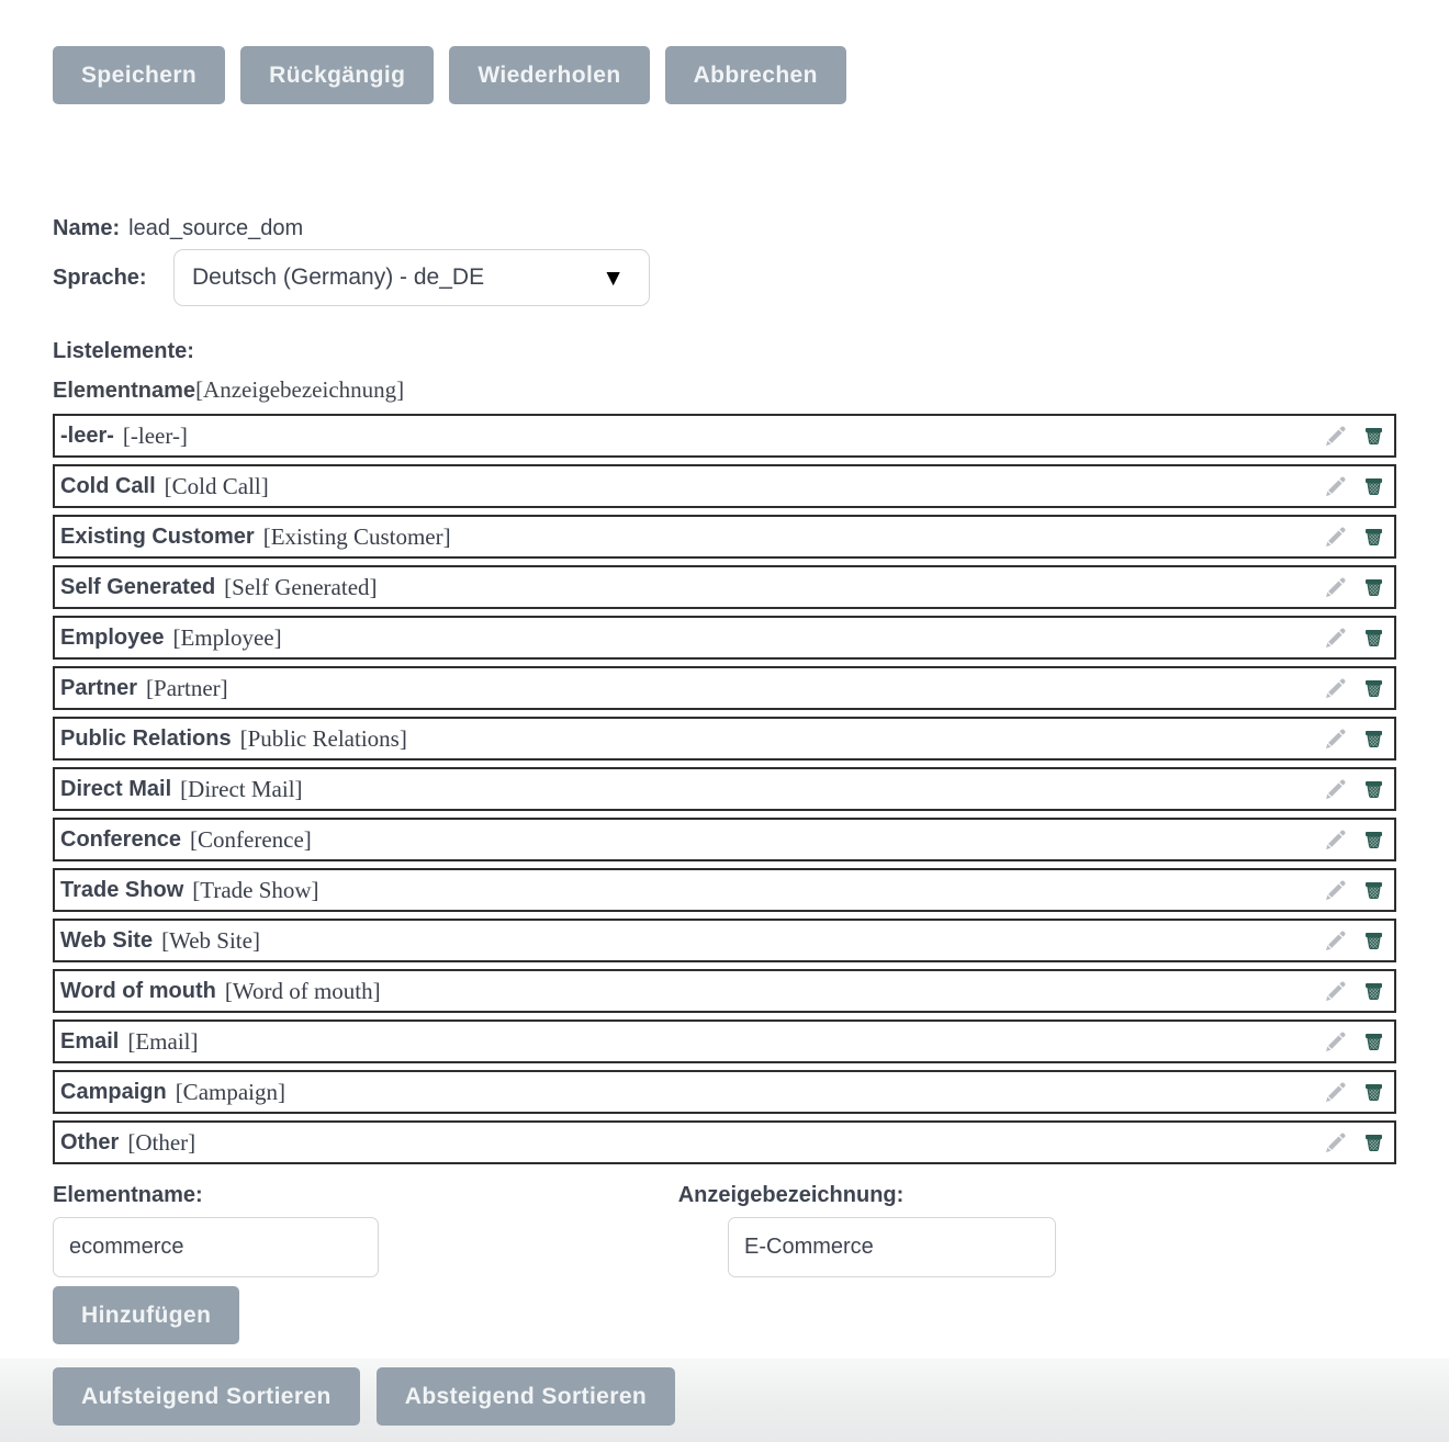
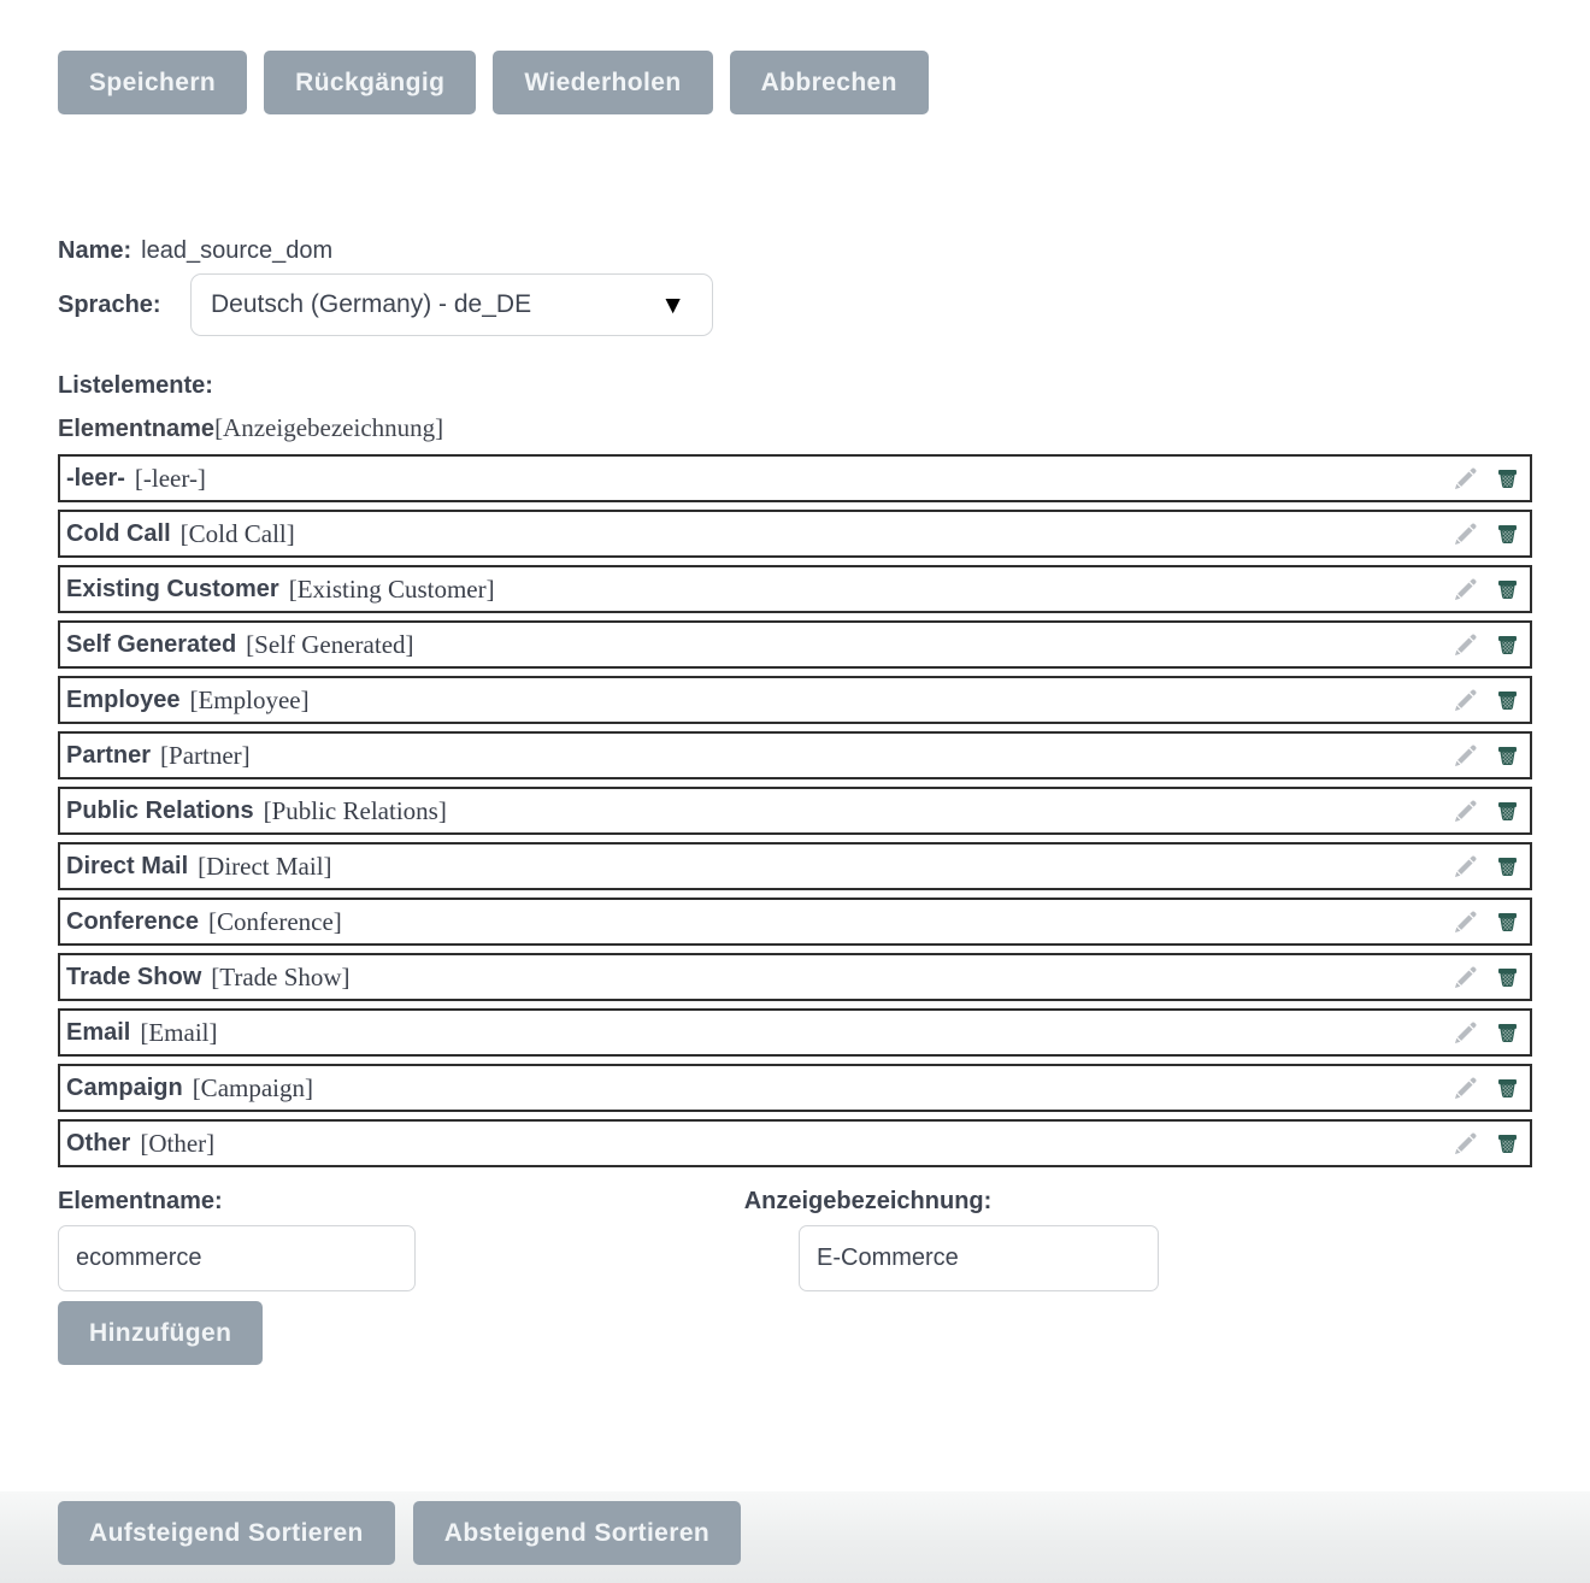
  Speichern
  Rückgängig
  Wiederholen
  Abbrechen
  Name: lead_source_dom
  Sprache:
  Deutsch (Germany) - de_DE
  ▼
  Listelemente:
  Elementname[Anzeigebezeichnung]
  -leer-
  [-leer-]
  Cold Call
  [Cold Call]
  Existing Customer
  [Existing Customer]
  Self Generated
  [Self Generated]
  Employee
  [Employee]
  Partner
  [Partner]
  Public Relations
  [Public Relations]
  Direct Mail
  [Direct Mail]
  Conference
  [Conference]
  Trade Show
  [Trade Show]
- Web Site
- [Web Site]
- Word of mouth
- [Word of mouth]
  Email
  [Email]
  Campaign
  [Campaign]
  Other
  [Other]
  Elementname:
  Anzeigebezeichnung:
  ecommerce
  E-Commerce
  Hinzufügen
  Aufsteigend Sortieren
  Absteigend Sortieren
